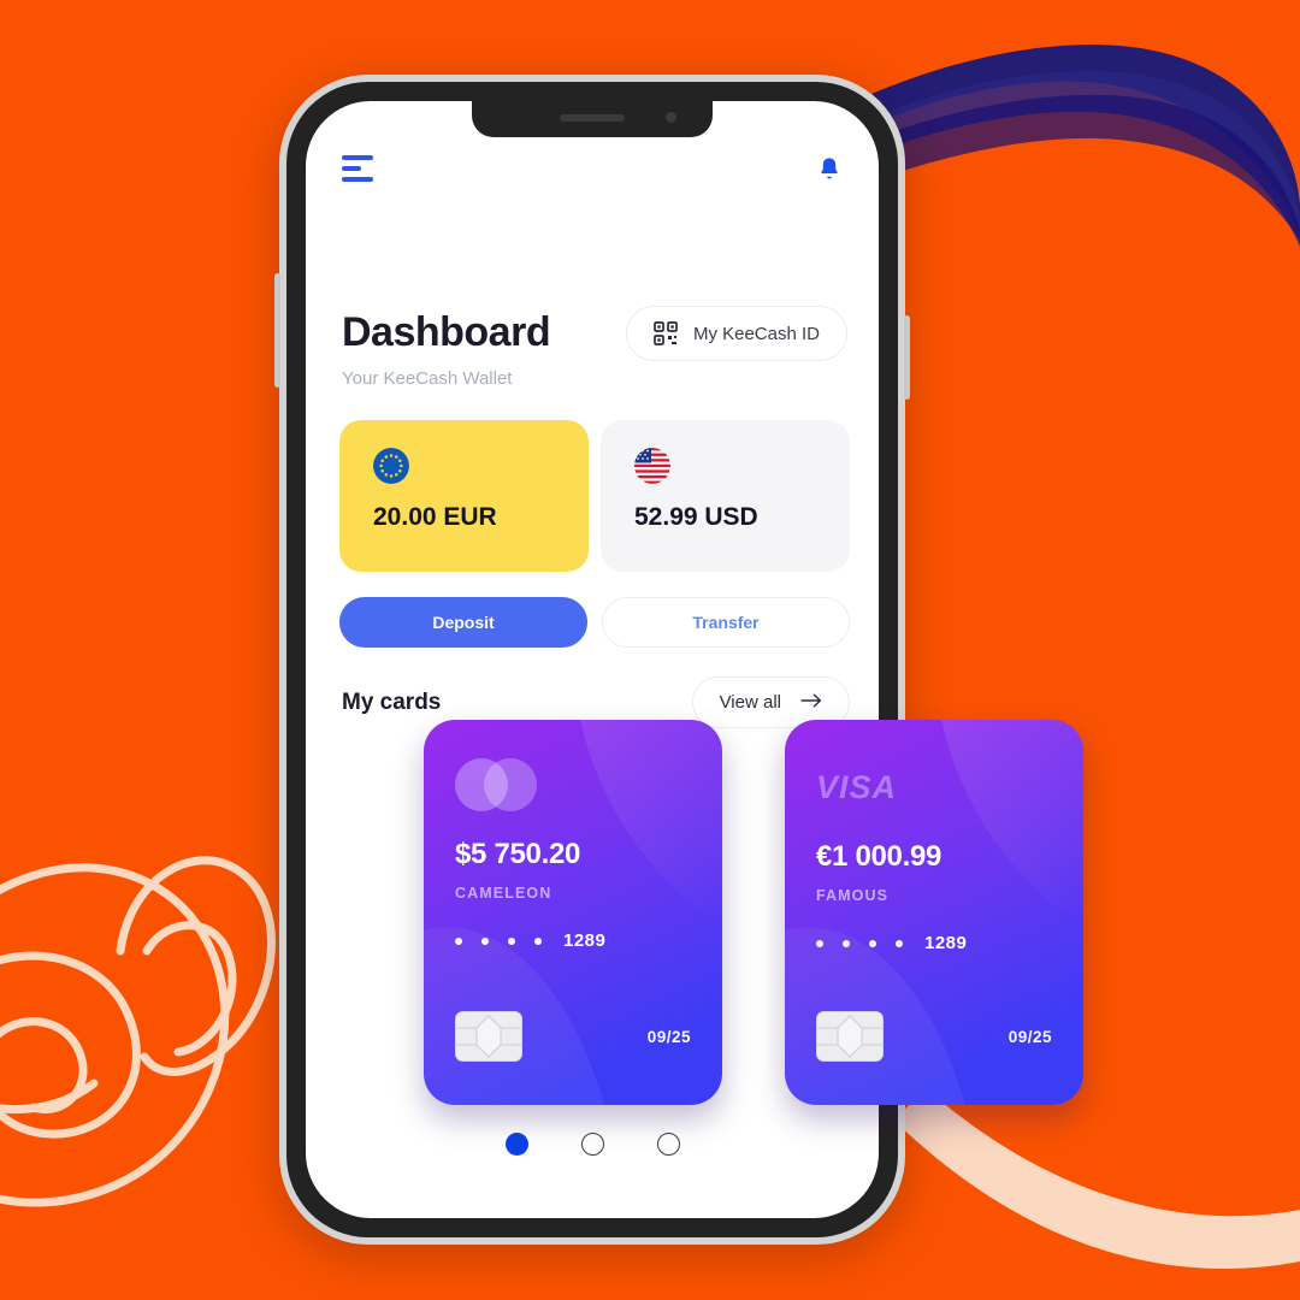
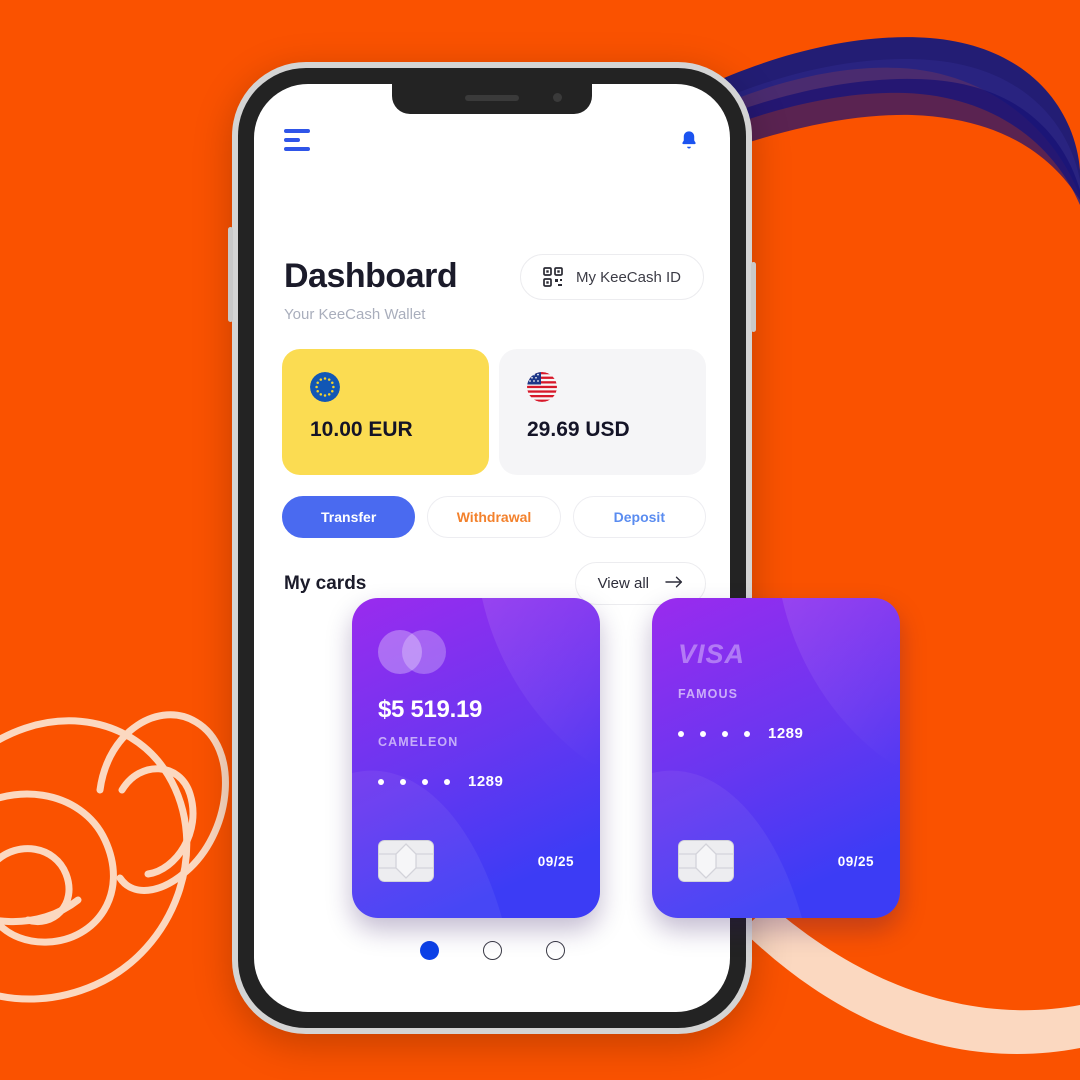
  Dashboard
  My KeeCash ID
  Your KeeCash Wallet
- 20.00 EUR
+ 10.00 EUR
- 52.99 USD
+ 29.69 USD
- Deposit
+ Transfer
+ Withdrawal
- Transfer
+ Deposit
  My cards
  View all
- $5 750.20
+ $5 519.19
  CAMELEON
  1289
  09/25
  VISA
- €1 000.99
  FAMOUS
  1289
  09/25
